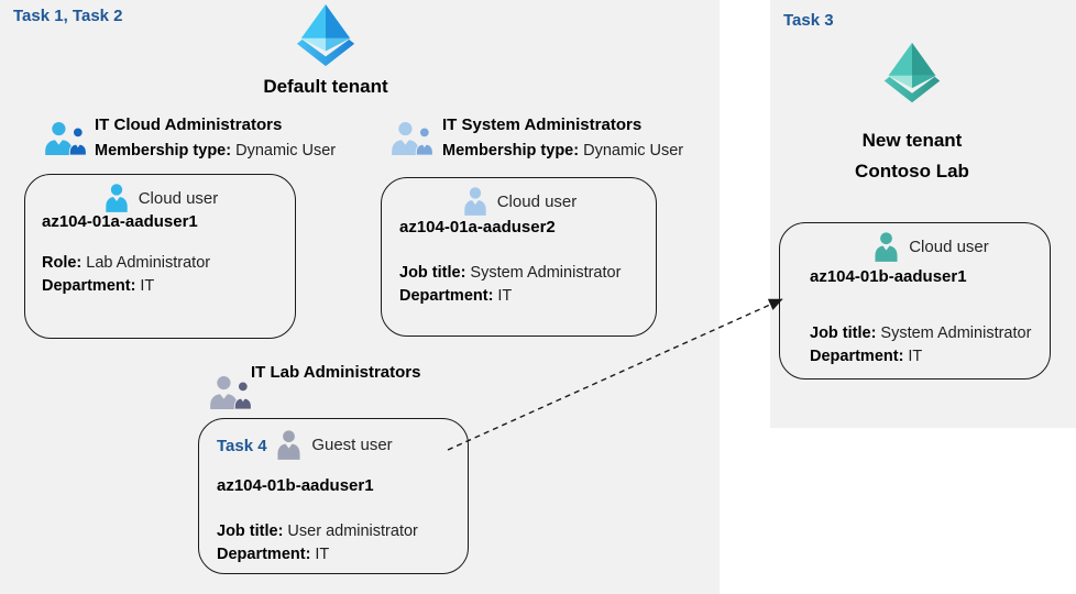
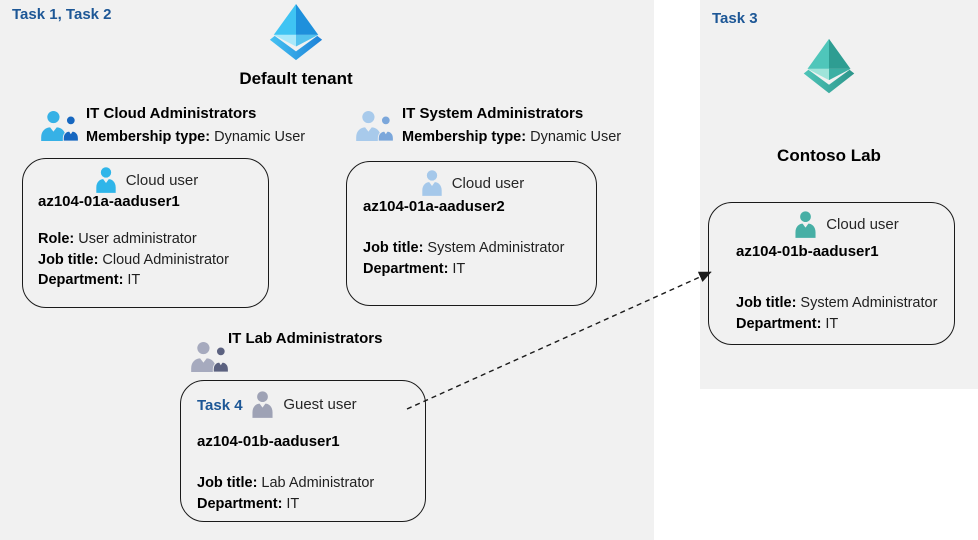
  Task 1, Task 2
  Default tenant
  IT Cloud Administrators
  Membership type: Dynamic User
  Cloud user
  az104-01a-aaduser1
- Role: Lab Administrator
+ Role: User administrator
+ Job title: Cloud Administrator
  Department: IT
  IT System Administrators
  Membership type: Dynamic User
  Cloud user
  az104-01a-aaduser2
  Job title: System Administrator
  Department: IT
  IT Lab Administrators
  Task 4
  Guest user
  az104-01b-aaduser1
- Job title: User administrator
+ Job title: Lab Administrator
  Department: IT
  Task 3
- New tenant
  Contoso Lab
  Cloud user
  az104-01b-aaduser1
  Job title: System Administrator
  Department: IT
